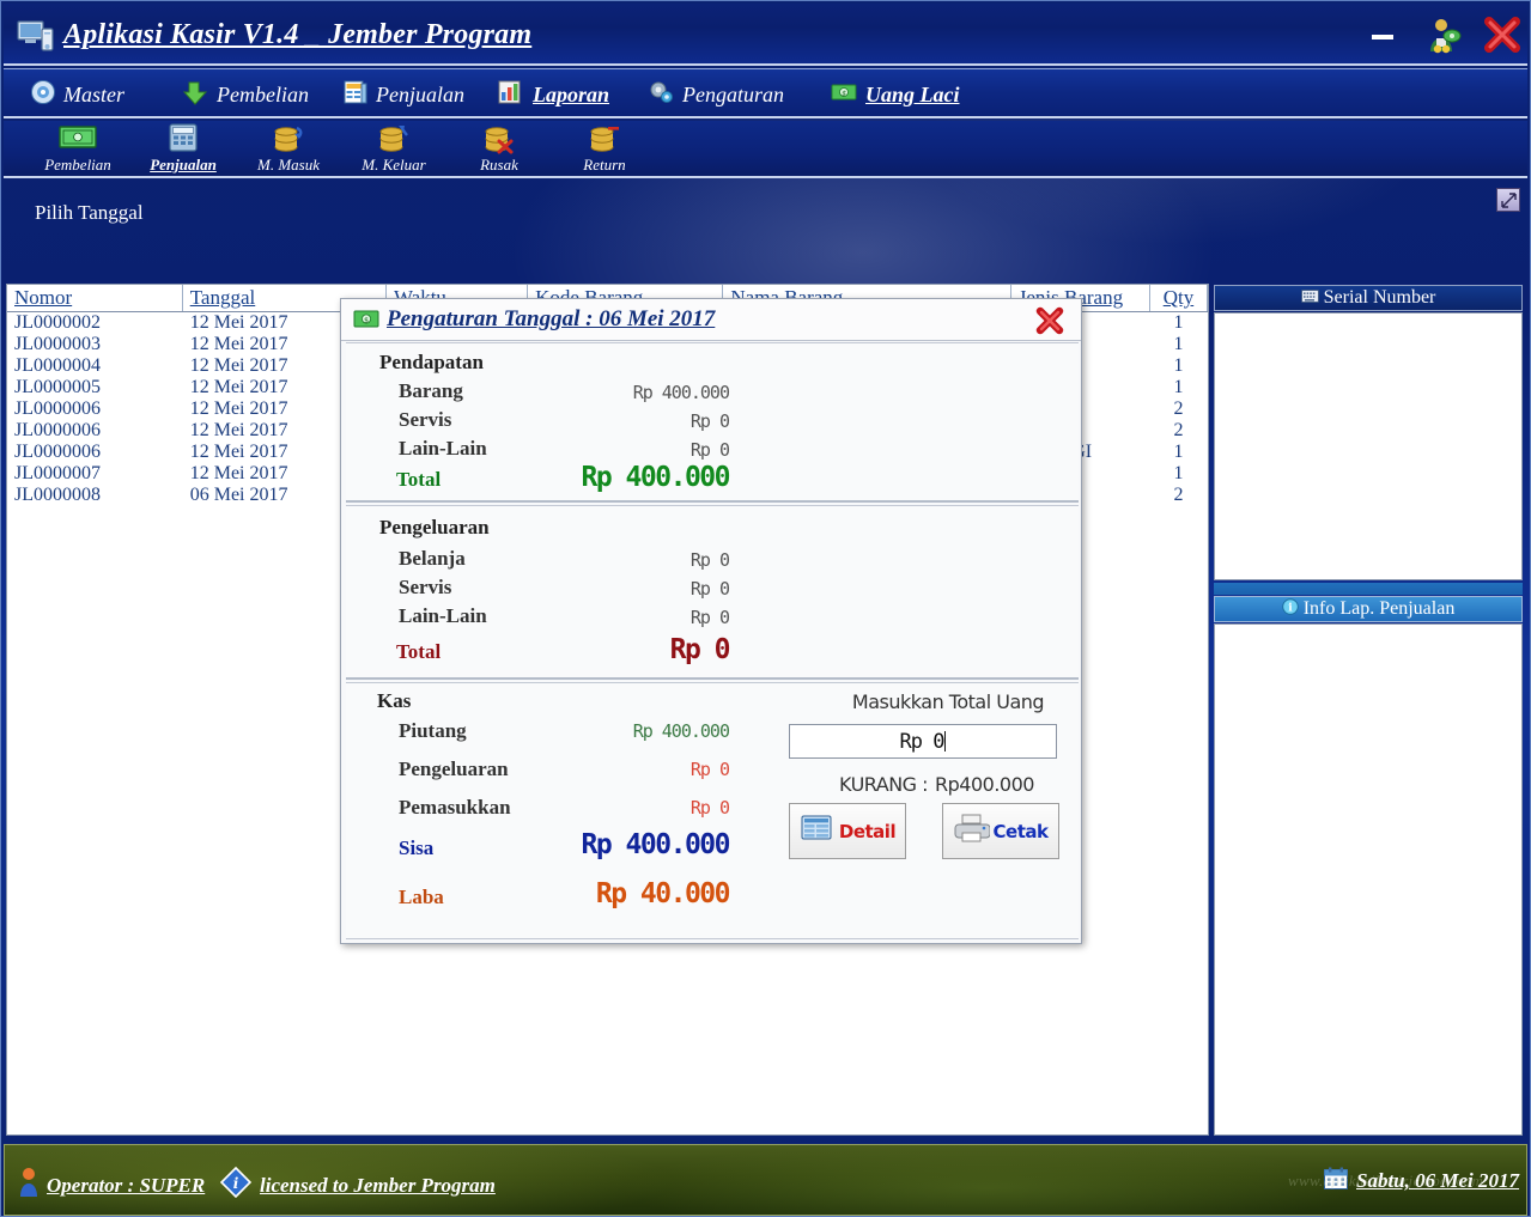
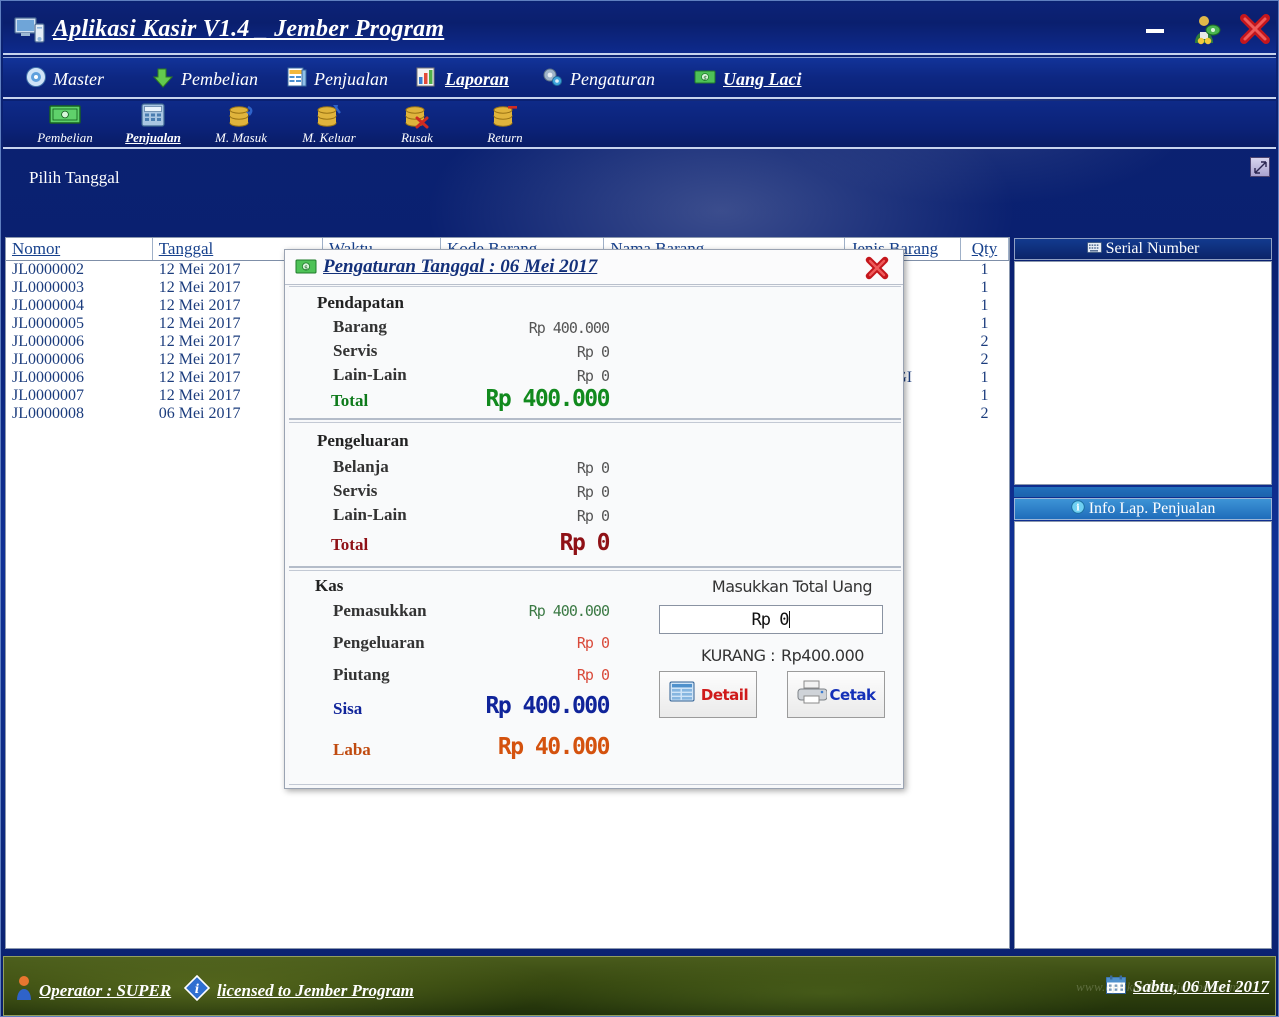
  Aplikasi Kasir V1.4 _ Jember Program
  Master
  Pembelian
  Penjualan
  Laporan
  Pengaturan
  Uang Laci
  Pembelian
  Penjualan
  M. Masuk
  M. Keluar
  Rusak
  Return
  Pilih Tanggal
  JL0000002	12 Mei 2017					1
  JL0000003	12 Mei 2017					1
  JL0000004	12 Mei 2017					1
  JL0000005	12 Mei 2017					1
  JL0000006	12 Mei 2017					2
  JL0000006	12 Mei 2017					2
  JL0000006	12 Mei 2017				I	1
  JL0000007	12 Mei 2017					1
  JL0000008	06 Mei 2017					2
  Serial Number
  i
  Info Lap. Penjualan
  Pengaturan Tanggal : 06 Mei 2017
  Pendapatan
  Barang
  Rp 400.000
  Servis
  Rp 0
  Lain-Lain
  Rp 0
  Total
  Rp 400.000
  Pengeluaran
  Belanja
  Rp 0
  Servis
  Rp 0
  Lain-Lain
  Rp 0
  Total
  Rp 0
  Kas
- Piutang
+ Pemasukkan
  Rp 400.000
  Pengeluaran
  Rp 0
- Pemasukkan
+ Piutang
  Rp 0
  Sisa
  Rp 400.000
  Laba
  Rp 40.000
  Masukkan Total Uang
  Rp 0
  KURANG :
  Rp400.000
  Detail
  Cetak
  Operator : SUPER
  i
  licensed to Jember Program
  Sabtu, 06 Mei 2017
  www.aplikasikasirjember.com
